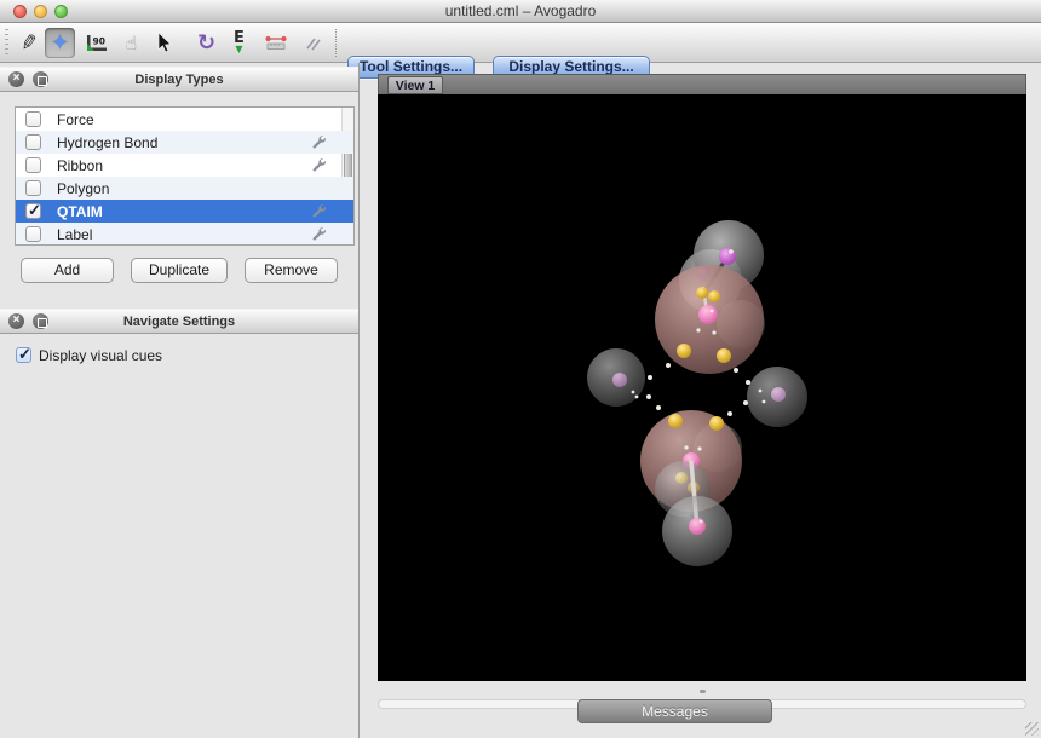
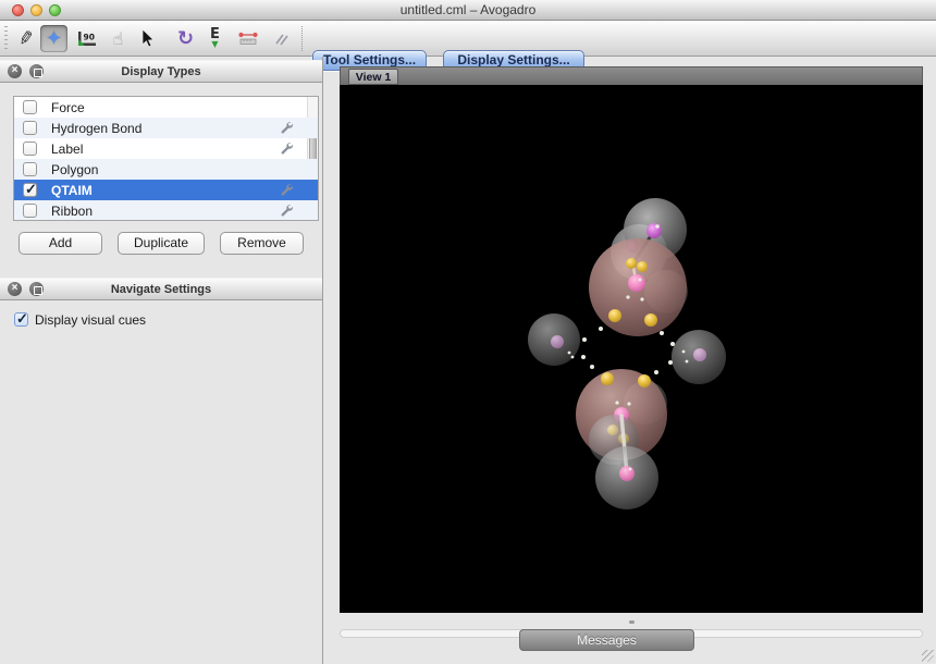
  untitled.cml – Avogadro
  ✦
  90
  ☝
  ↻
  E
  ▼
  Tool Settings...
  Display Settings...
  ×
  Display Types
  Force
  Hydrogen Bond
- Ribbon
+ Label
  Polygon
  QTAIM
- Label
+ Ribbon
  Add
  Duplicate
  Remove
  ×
  Navigate Settings
  Display visual cues
  View 1
  Messages
